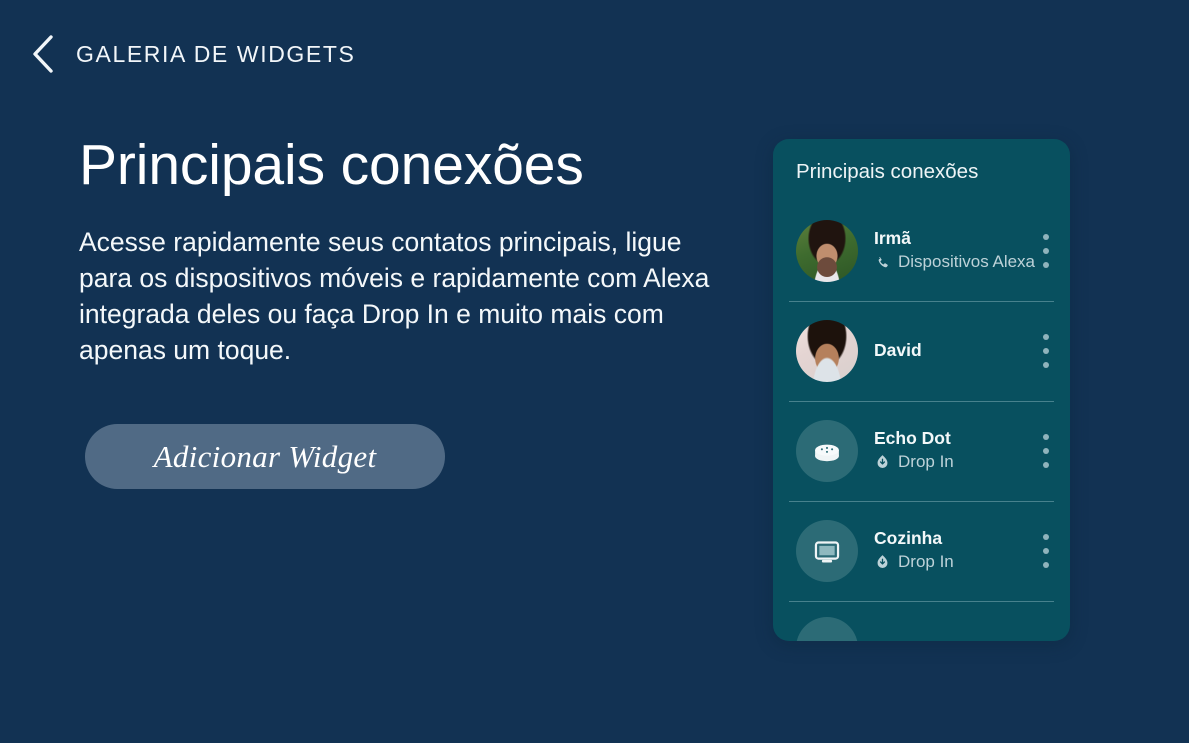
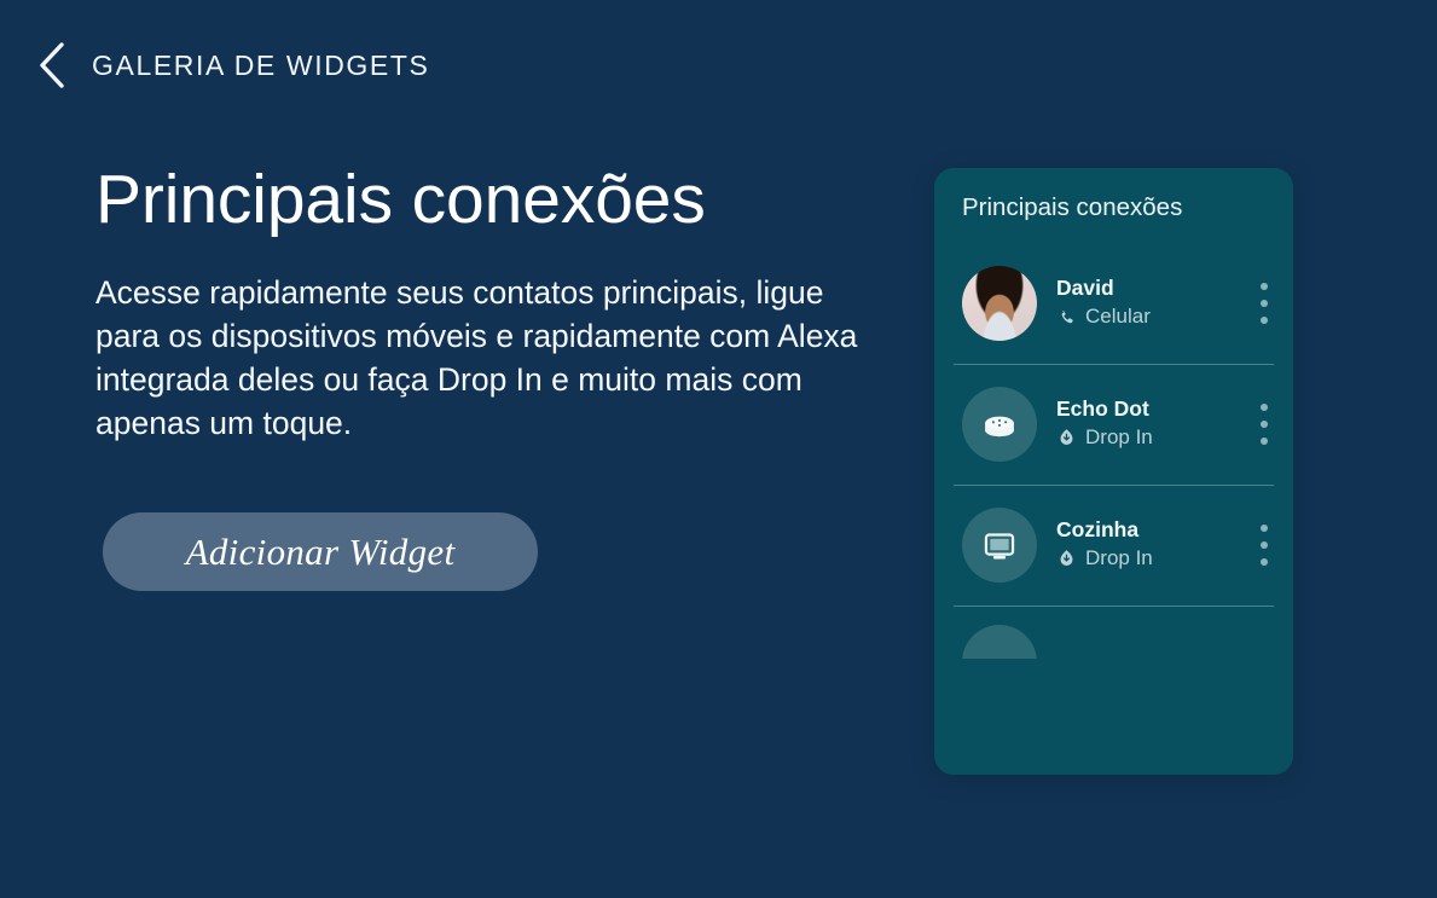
  GALERIA DE WIDGETS
  Principais conexões
  Acesse rapidamente seus contatos principais, ligue para os dispositivos móveis e rapidamente com Alexa integrada deles ou faça Drop In e muito mais com apenas um toque.
  Adicionar Widget
  Principais conexões
- Irmã
- Dispositivos Alexa
  David
+ Celular
  Echo Dot
  Drop In
  Cozinha
  Drop In
